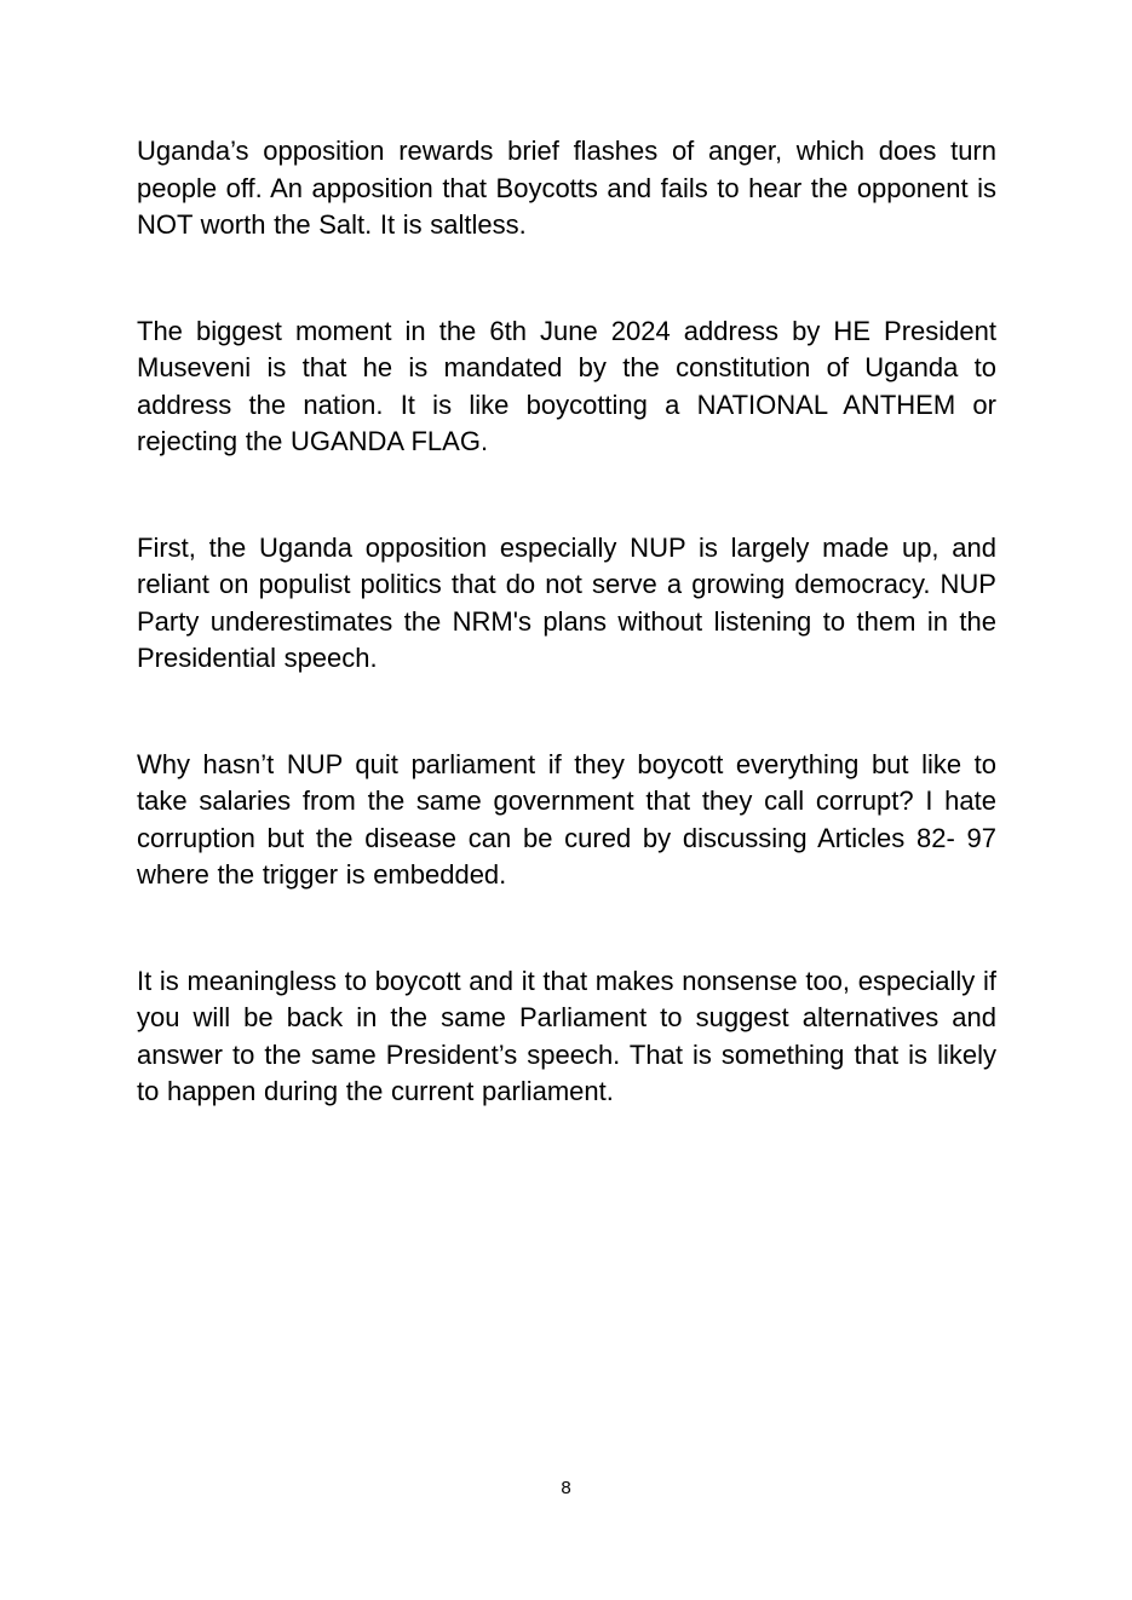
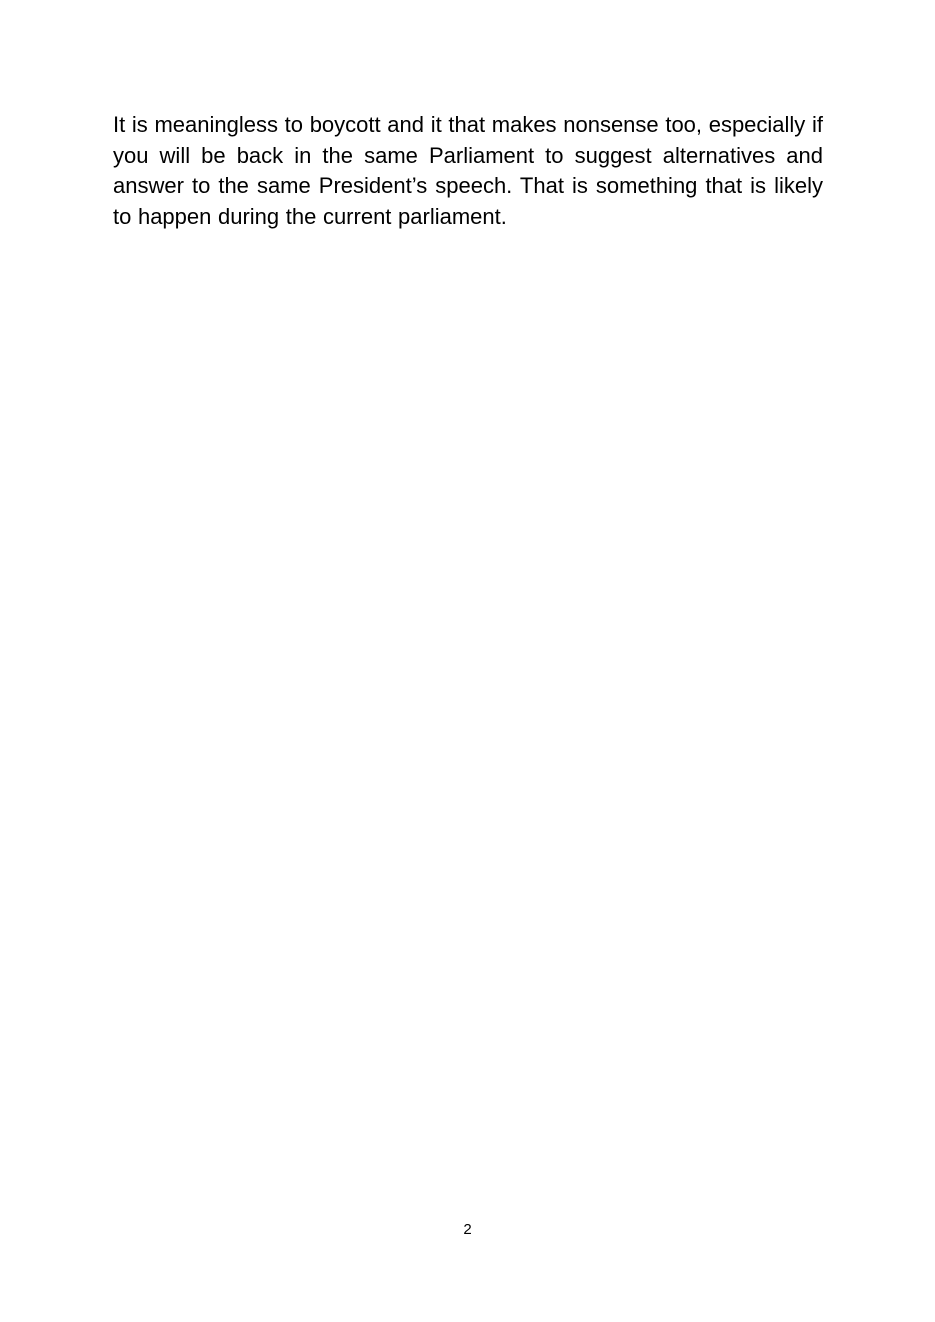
- Uganda’s opposition rewards brief flashes of anger, which does turn people off. An apposition that Boycotts and fails to hear the opponent is NOT worth the Salt. It is saltless.
- The biggest moment in the 6th June 2024 address by HE President Museveni is that he is mandated by the constitution of Uganda to address the nation. It is like boycotting a NATIONAL ANTHEM or rejecting the UGANDA FLAG.
- First, the Uganda opposition especially NUP is largely made up, and reliant on populist politics that do not serve a growing democracy. NUP Party underestimates the NRM's plans without listening to them in the Presidential speech.
- Why hasn’t NUP quit parliament if they boycott everything but like to take salaries from the same government that they call corrupt? I hate corruption but the disease can be cured by discussing Articles 82- 97 where the trigger is embedded.
  It is meaningless to boycott and it that makes nonsense too, especially if you will be back in the same Parliament to suggest alternatives and answer to the same President’s speech. That is something that is likely to happen during the current parliament.
- 8
+ 2
